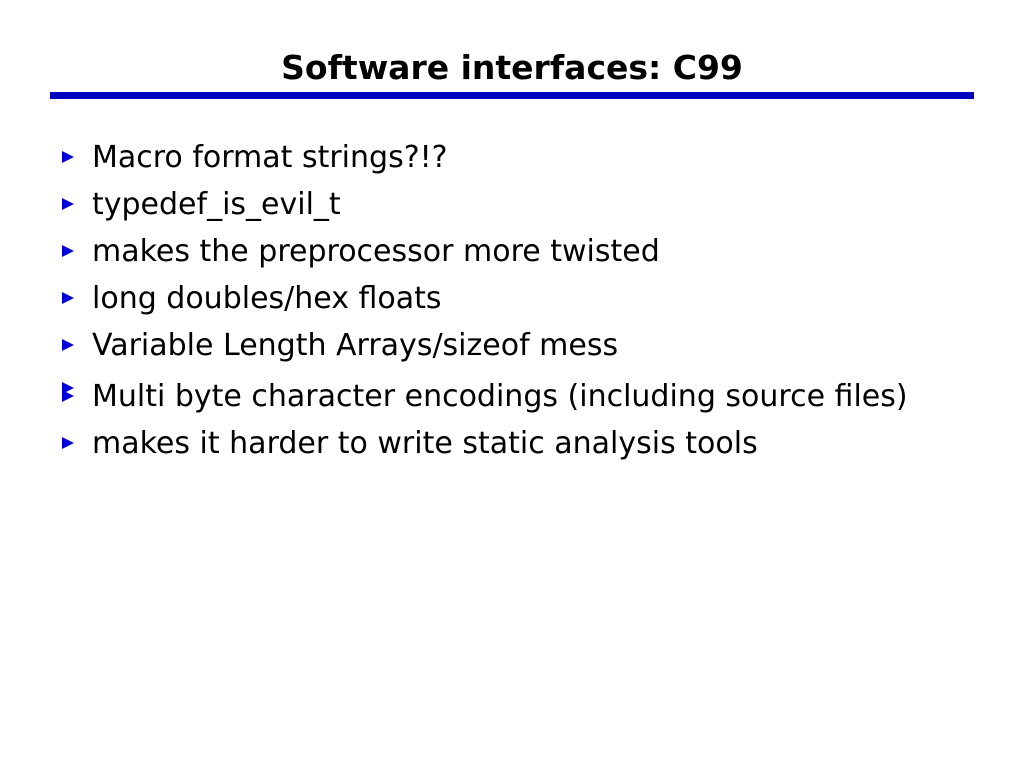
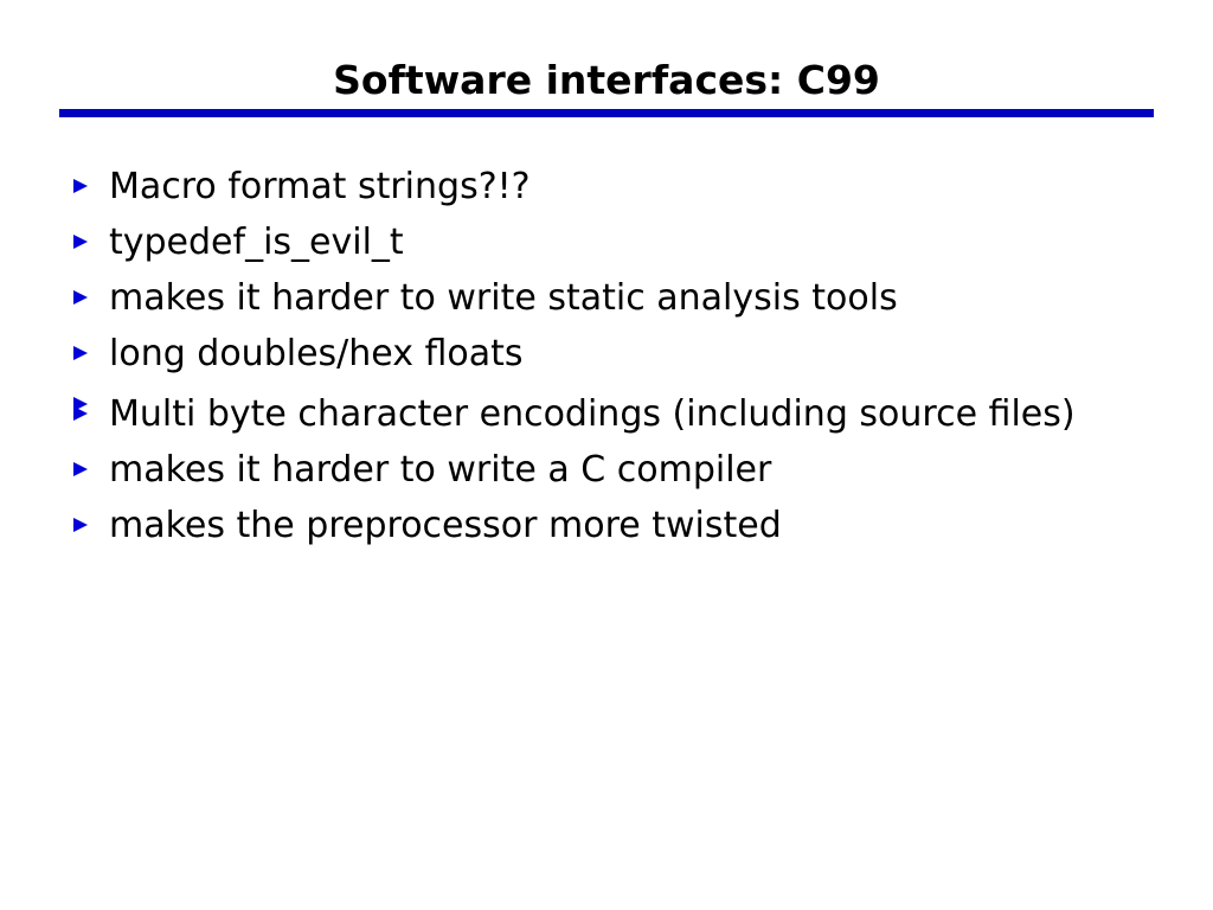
  Software interfaces: C99
  Macro format strings?!?
  typedef_is_evil_t
- makes the preprocessor more twisted
+ makes it harder to write static analysis tools
  long doubles/hex floats
- Variable Length Arrays/sizeof mess
  Multi byte character encodings (including source files)
+ makes it harder to write a C compiler
- makes it harder to write static analysis tools
+ makes the preprocessor more twisted
